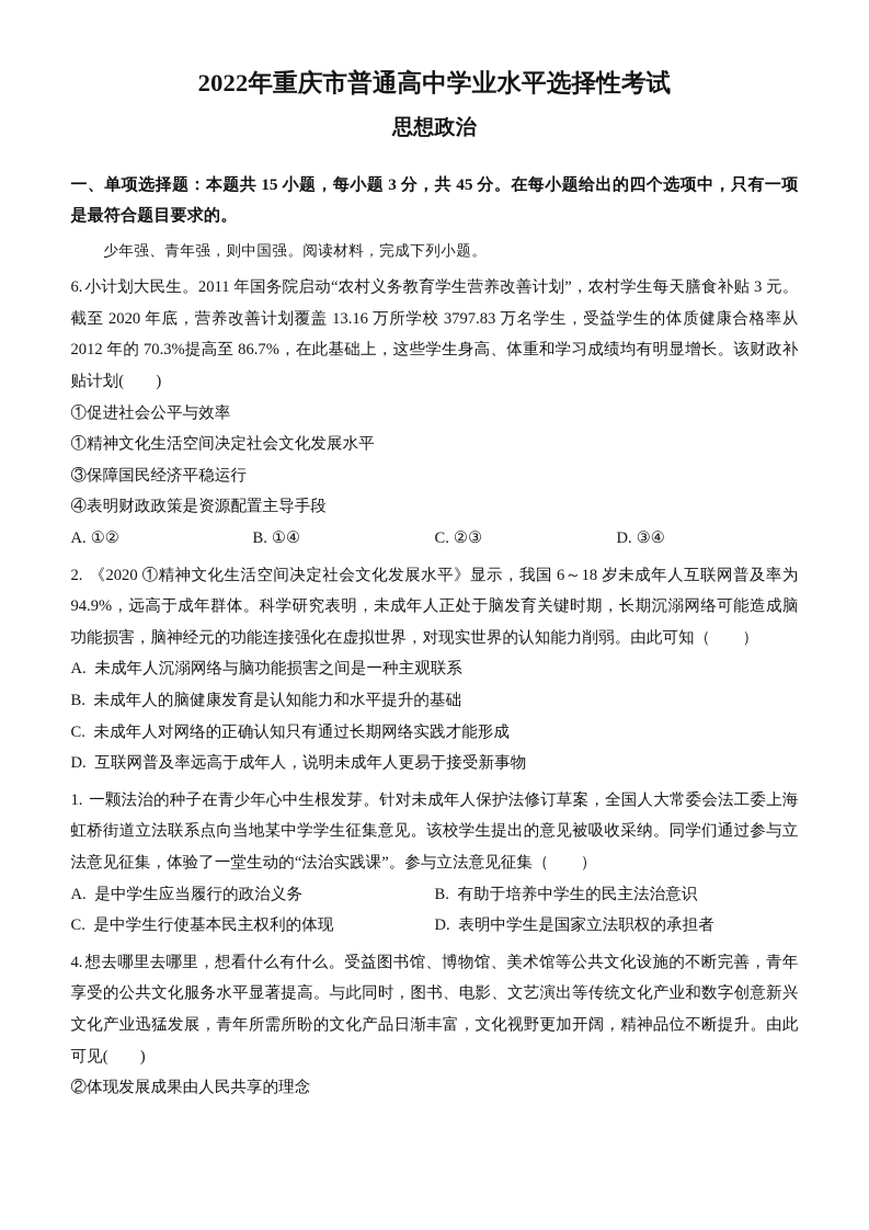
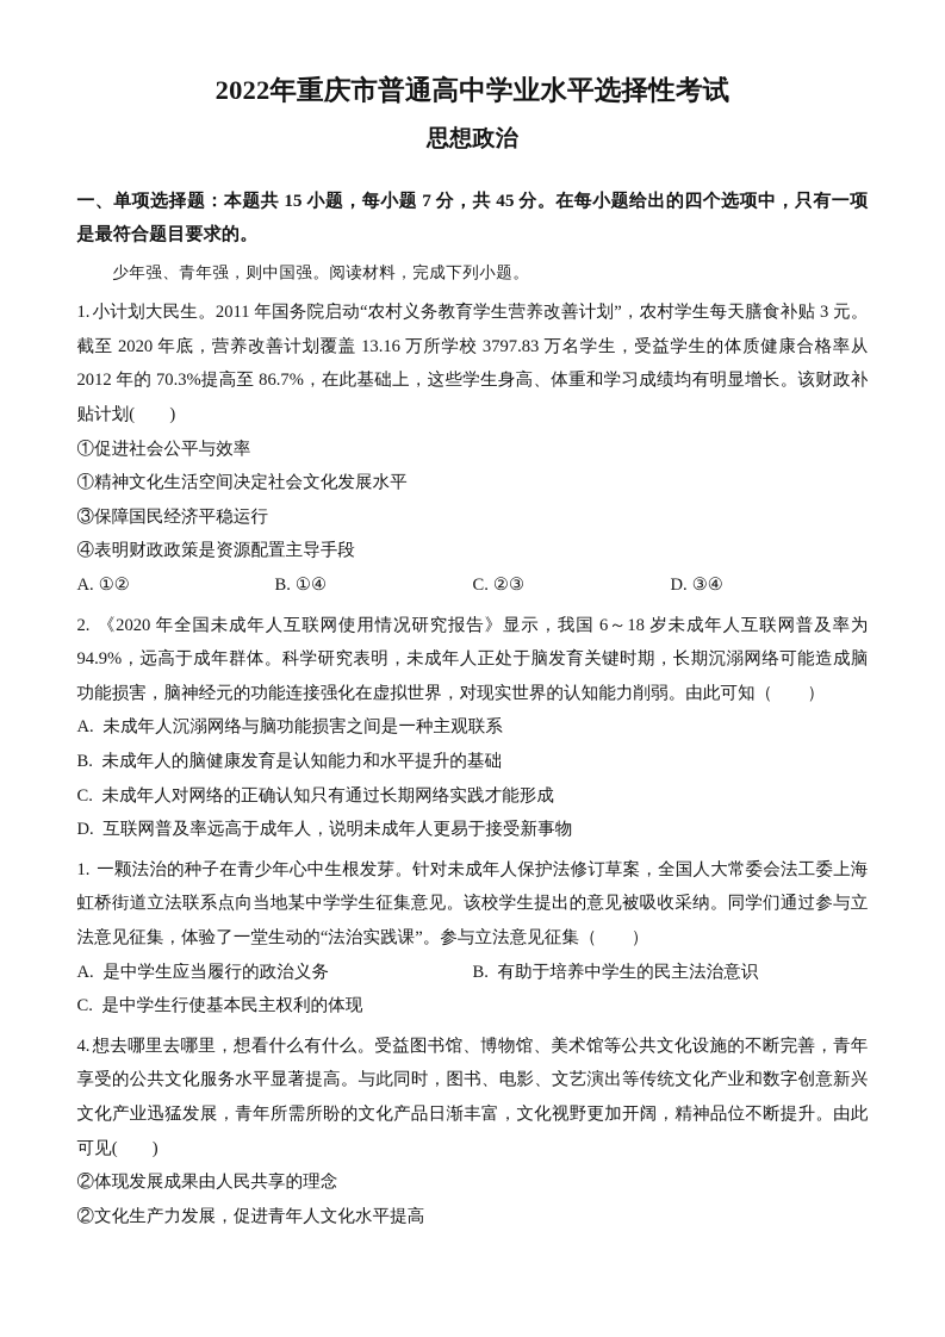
  2022年重庆市普通高中学业水平选择性考试
  思想政治
- 一、单项选择题：本题共 15 小题，每小题 3 分，共 45 分。在每小题给出的四个选项中，只有一项是最符合题目要求的。
+ 一、单项选择题：本题共 15 小题，每小题 7 分，共 45 分。在每小题给出的四个选项中，只有一项是最符合题目要求的。
  少年强、青年强，则中国强。阅读材料，完成下列小题。
- 6. 小计划大民生。2011 年国务院启动“农村义务教育学生营养改善计划”，农村学生每天膳食补贴 3 元。截至 2020 年底，营养改善计划覆盖 13.16 万所学校 3797.83 万名学生，受益学生的体质健康合格率从 2012 年的 70.3%提高至 86.7%，在此基础上，这些学生身高、体重和学习成绩均有明显增长。该财政补贴计划( )
+ 1. 小计划大民生。2011 年国务院启动“农村义务教育学生营养改善计划”，农村学生每天膳食补贴 3 元。截至 2020 年底，营养改善计划覆盖 13.16 万所学校 3797.83 万名学生，受益学生的体质健康合格率从 2012 年的 70.3%提高至 86.7%，在此基础上，这些学生身高、体重和学习成绩均有明显增长。该财政补贴计划( )
  ①促进社会公平与效率
  ①精神文化生活空间决定社会文化发展水平
  ③保障国民经济平稳运行
  ④表明财政政策是资源配置主导手段
  A. ①②
  B. ①④
  C. ②③
  D. ③④
- 2. 《2020 ①精神文化生活空间决定社会文化发展水平》显示，我国 6～18 岁未成年人互联网普及率为 94.9%，远高于成年群体。科学研究表明，未成年人正处于脑发育关键时期，长期沉溺网络可能造成脑功能损害，脑神经元的功能连接强化在虚拟世界，对现实世界的认知能力削弱。由此可知（ ）
+ 2. 《2020 年全国未成年人互联网使用情况研究报告》显示，我国 6～18 岁未成年人互联网普及率为 94.9%，远高于成年群体。科学研究表明，未成年人正处于脑发育关键时期，长期沉溺网络可能造成脑功能损害，脑神经元的功能连接强化在虚拟世界，对现实世界的认知能力削弱。由此可知（ ）
  A. 未成年人沉溺网络与脑功能损害之间是一种主观联系
  B. 未成年人的脑健康发育是认知能力和水平提升的基础
  C. 未成年人对网络的正确认知只有通过长期网络实践才能形成
  D. 互联网普及率远高于成年人，说明未成年人更易于接受新事物
  1. 一颗法治的种子在青少年心中生根发芽。针对未成年人保护法修订草案，全国人大常委会法工委上海虹桥街道立法联系点向当地某中学学生征集意见。该校学生提出的意见被吸收采纳。同学们通过参与立法意见征集，体验了一堂生动的“法治实践课”。参与立法意见征集（ ）
  A. 是中学生应当履行的政治义务
  B. 有助于培养中学生的民主法治意识
  C. 是中学生行使基本民主权利的体现
- D. 表明中学生是国家立法职权的承担者
  4. 想去哪里去哪里，想看什么有什么。受益图书馆、博物馆、美术馆等公共文化设施的不断完善，青年享受的公共文化服务水平显著提高。与此同时，图书、电影、文艺演出等传统文化产业和数字创意新兴文化产业迅猛发展，青年所需所盼的文化产品日渐丰富，文化视野更加开阔，精神品位不断提升。由此可见( )
  ②体现发展成果由人民共享的理念
+ ②文化生产力发展，促进青年人文化水平提高
